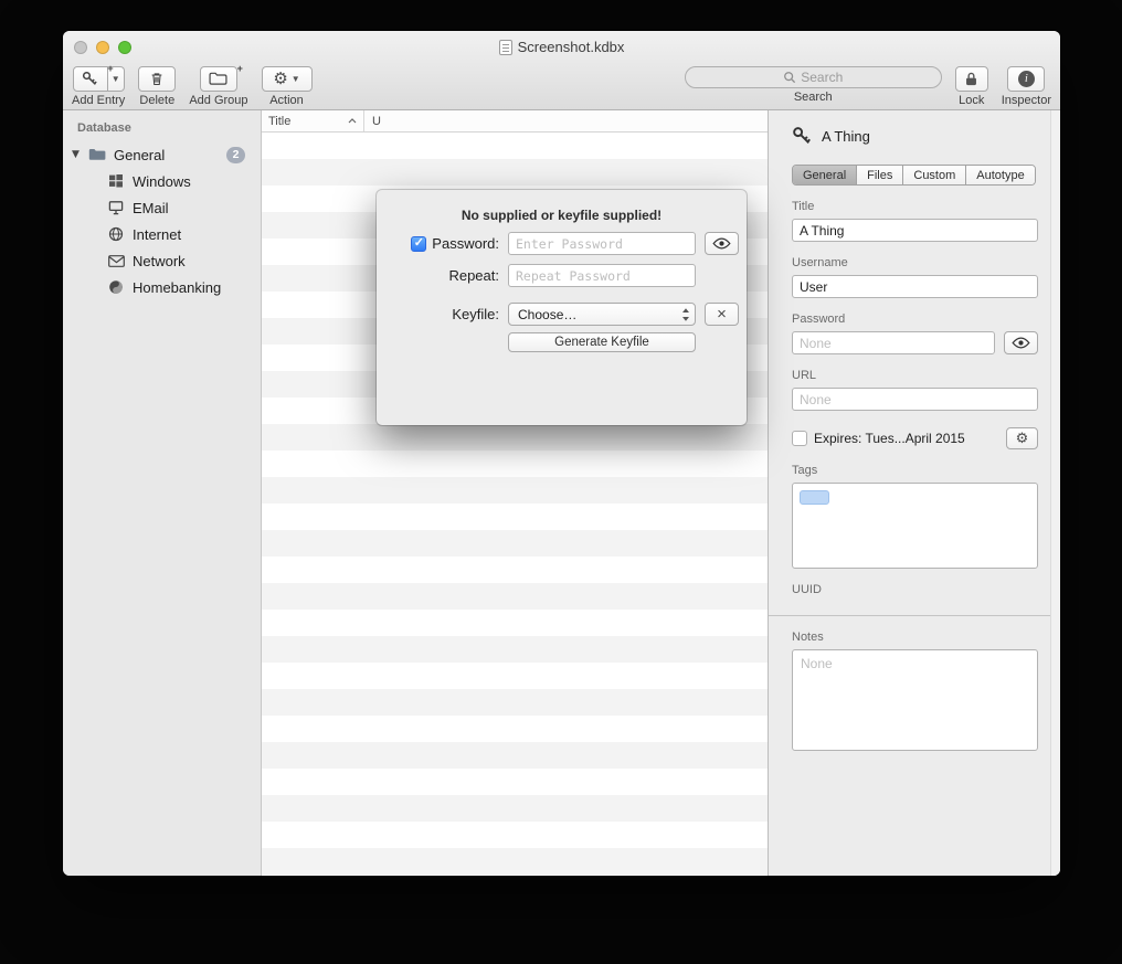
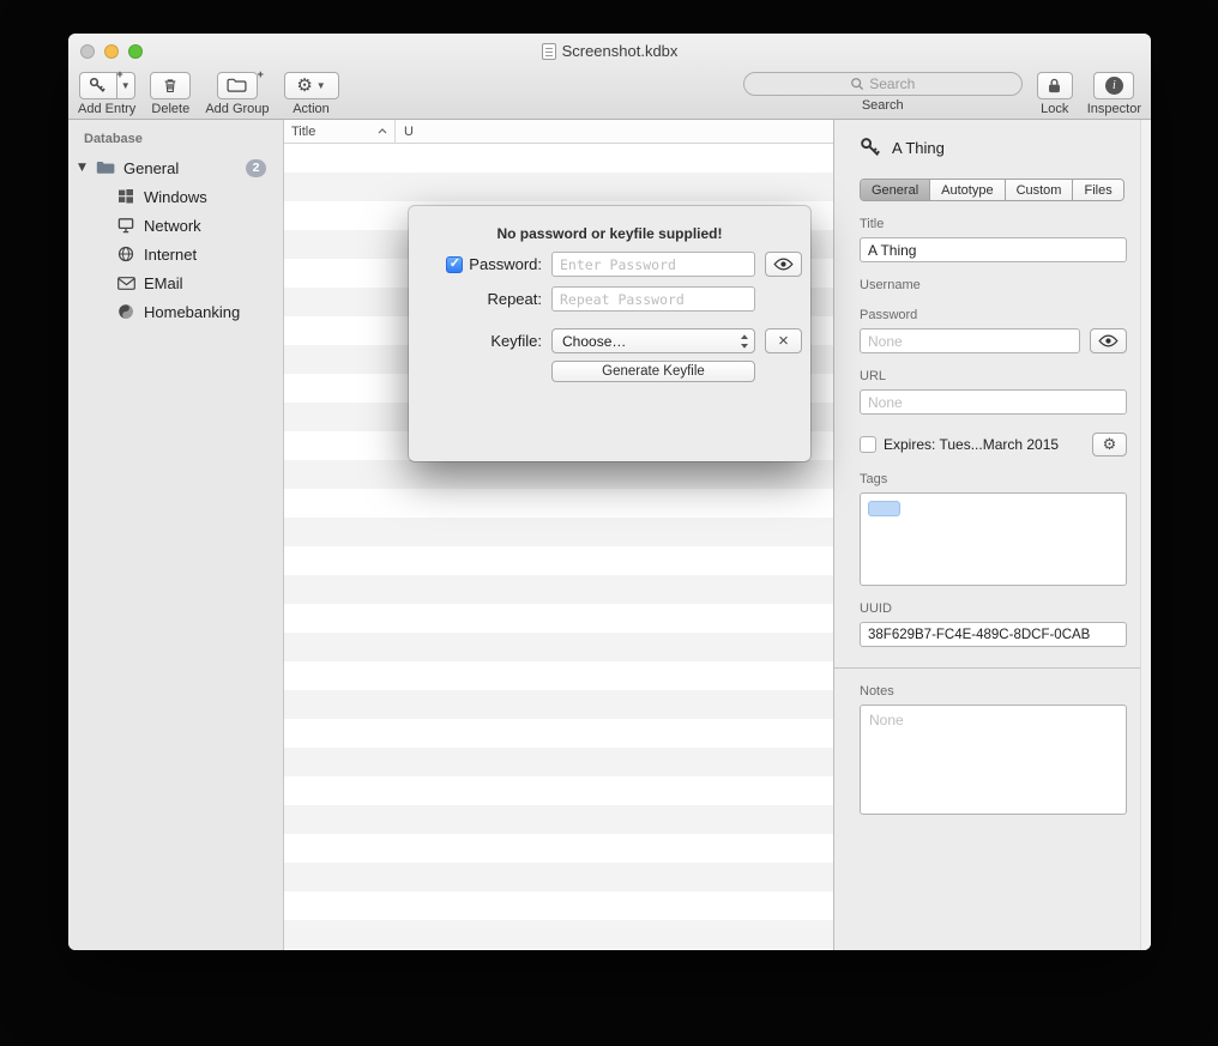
  Screenshot.kdbx
  +
  ▼
  Add Entry
  Delete
  +
  Add Group
  ⚙
  ▼
  Action
  Search
  Search
  Lock
  i
  Inspector
  Database
  ▼
  General
  2
  Windows
- EMail
+ Network
  Internet
- Network
+ EMail
  Homebanking
  Title
  U
  A Thing
  General
- Files
+ Autotype
  Custom
- Autotype
+ Files
  Title
  A Thing
  Username
- User
  Password
  None
  URL
  None
- Expires: Tues...April 2015
+ Expires: Tues...March 2015
  ⚙
  Tags
  UUID
+ 38F629B7-FC4E-489C-8DCF-0CAB
  Notes
  None
- No supplied or keyfile supplied!
+ No password or keyfile supplied!
  ✓
  Password:
  Enter Password
  Repeat:
  Repeat Password
  Keyfile:
  Choose…
  ×
  Generate Keyfile
